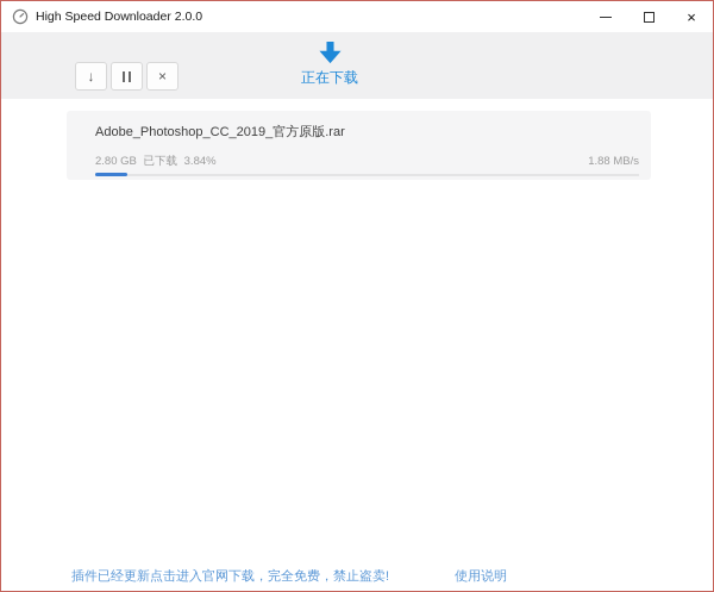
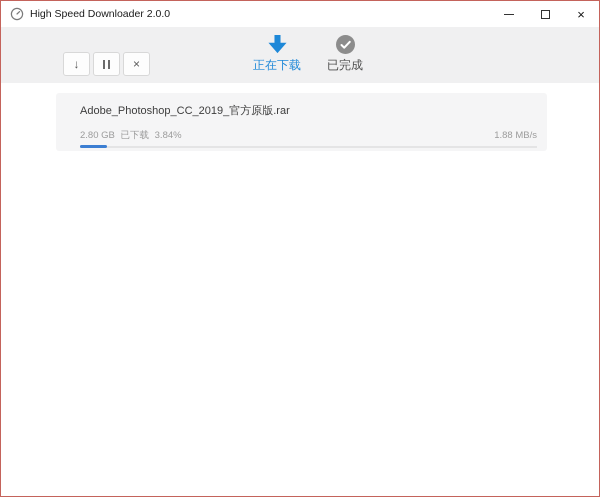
  High Speed Downloader 2.0.0
  ×
  ↓
  ×
  正在下载
+ 已完成
  Adobe_Photoshop_CC_2019_官方原版.rar
  2.80 GB 已下载 3.84%
  1.88 MB/s
- 插件已经更新点击进入官网下载，完全免费，禁止盗卖!
- 使用说明
